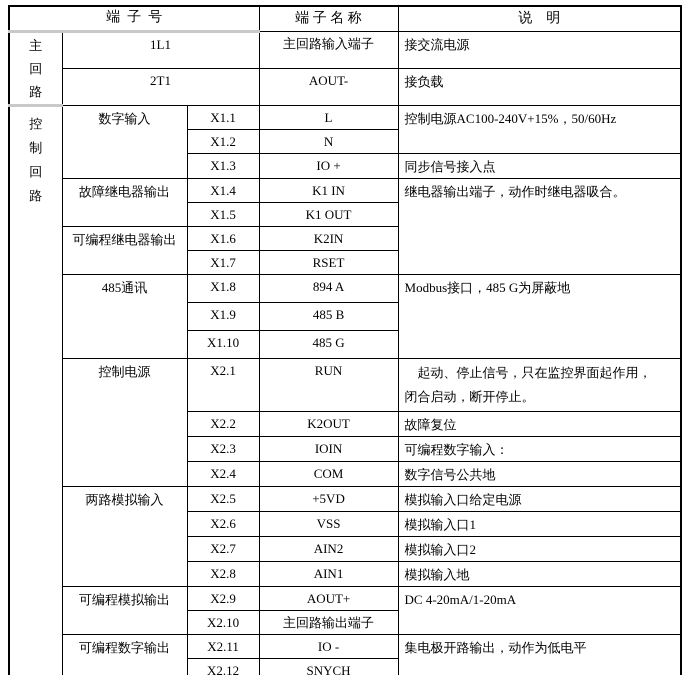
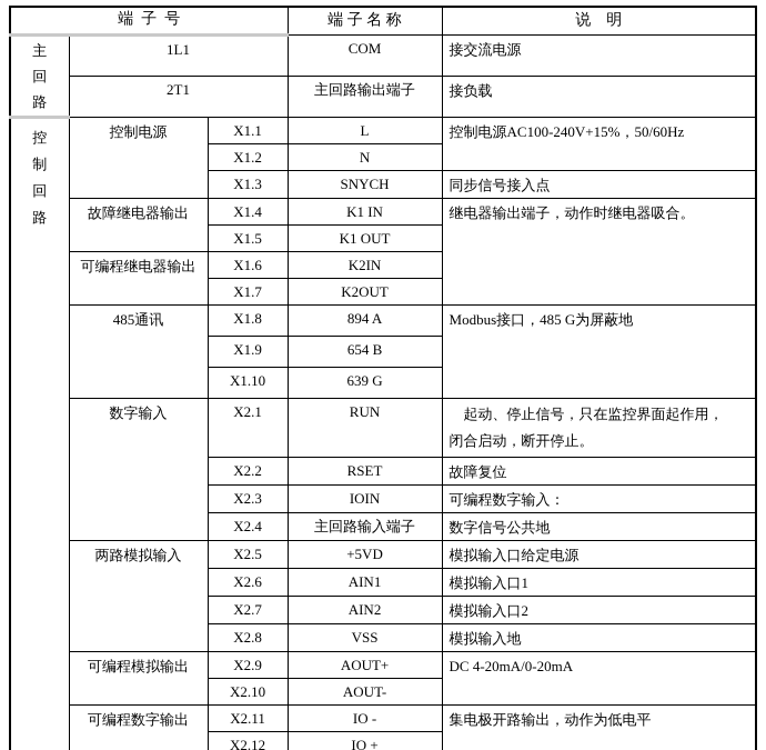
  端 子 号	端 子 名 称	说 明
- 主回路	1L1	主回路输入端子	接交流电源
+ 主回路	1L1	COM	接交流电源
- 2T1	AOUT-	接负载
+ 2T1	主回路输出端子	接负载
- 控制回路	数字输入	X1.1	L	控制电源AC100-240V+15%，50/60Hz
+ 控制回路	控制电源	X1.1	L	控制电源AC100-240V+15%，50/60Hz
  X1.2	N
- X1.3	IO +	同步信号接入点
+ X1.3	SNYCH	同步信号接入点
  故障继电器输出	X1.4	K1 IN	继电器输出端子，动作时继电器吸合。
  X1.5	K1 OUT
  可编程继电器输出	X1.6	K2IN
- X1.7	RSET
+ X1.7	K2OUT
  485通讯	X1.8	894 A	Modbus接口，485 G为屏蔽地
- X1.9	485 B
+ X1.9	654 B
- X1.10	485 G
+ X1.10	639 G
- 控制电源	X2.1	RUN	起动、停止信号，只在监控界面起作用， 闭合启动，断开停止。
+ 数字输入	X2.1	RUN	起动、停止信号，只在监控界面起作用， 闭合启动，断开停止。
- X2.2	K2OUT	故障复位
+ X2.2	RSET	故障复位
  X2.3	IOIN	可编程数字输入：
- X2.4	COM	数字信号公共地
+ X2.4	主回路输入端子	数字信号公共地
  两路模拟输入	X2.5	+5VD	模拟输入口给定电源
- X2.6	VSS	模拟输入口1
+ X2.6	AIN1	模拟输入口1
  X2.7	AIN2	模拟输入口2
- X2.8	AIN1	模拟输入地
+ X2.8	VSS	模拟输入地
- 可编程模拟输出	X2.9	AOUT+	DC 4-20mA/1-20mA
+ 可编程模拟输出	X2.9	AOUT+	DC 4-20mA/0-20mA
- X2.10	主回路输出端子
+ X2.10	AOUT-
  可编程数字输出	X2.11	IO -	集电极开路输出，动作为低电平
- X2.12	SNYCH
+ X2.12	IO +
